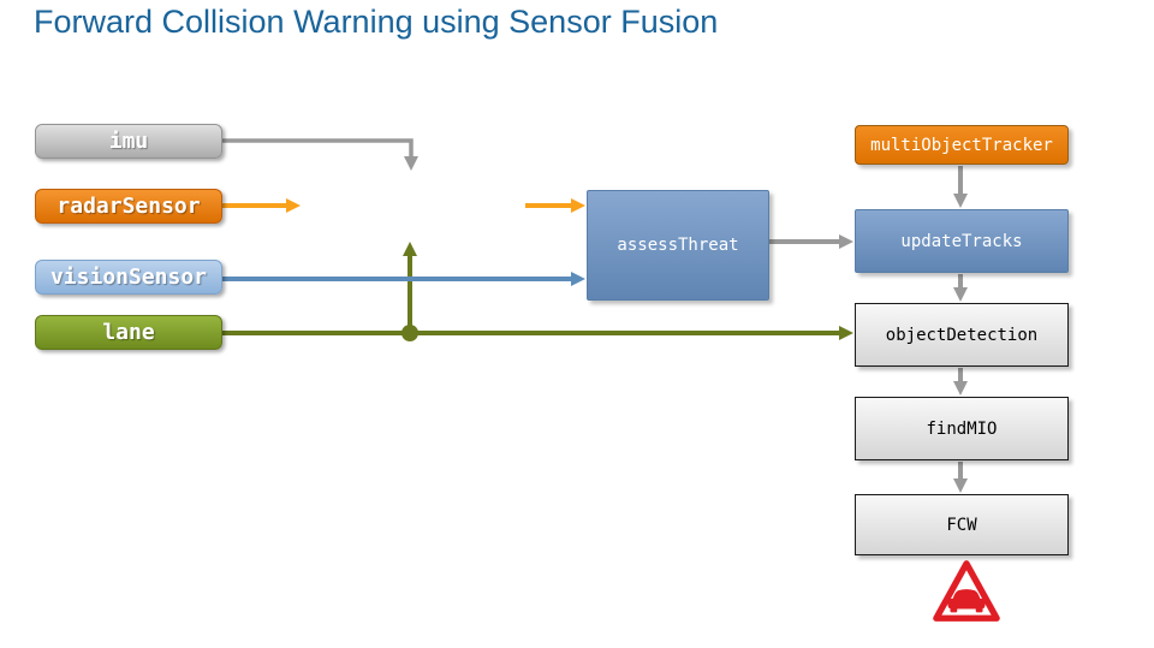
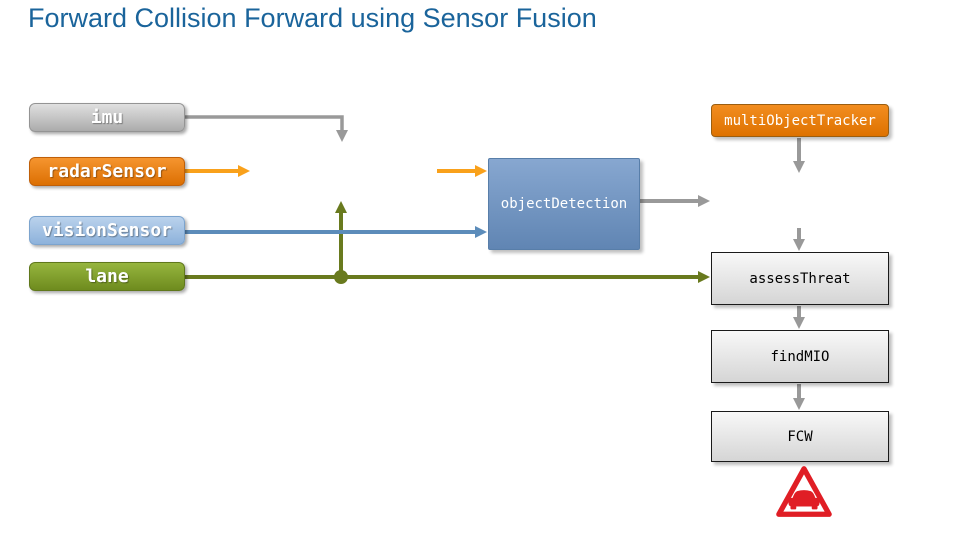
- Forward Collision Warning using Sensor Fusion
+ Forward Collision Forward using Sensor Fusion
  imu
  radarSensor
  visionSensor
  lane
- assessThreat
+ objectDetection
  multiObjectTracker
- updateTracks
- objectDetection
+ assessThreat
  findMIO
  FCW
